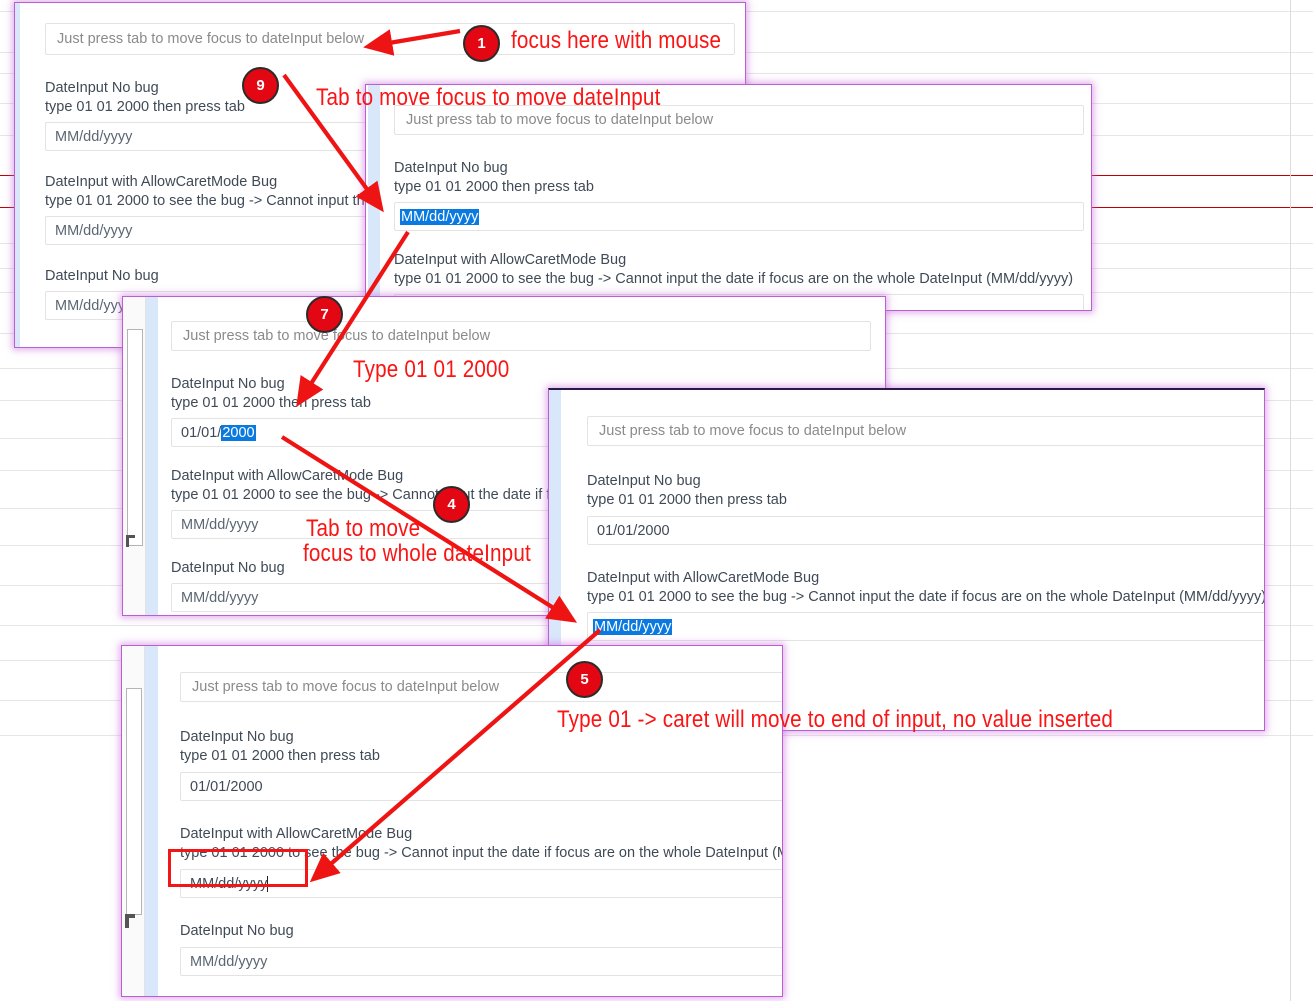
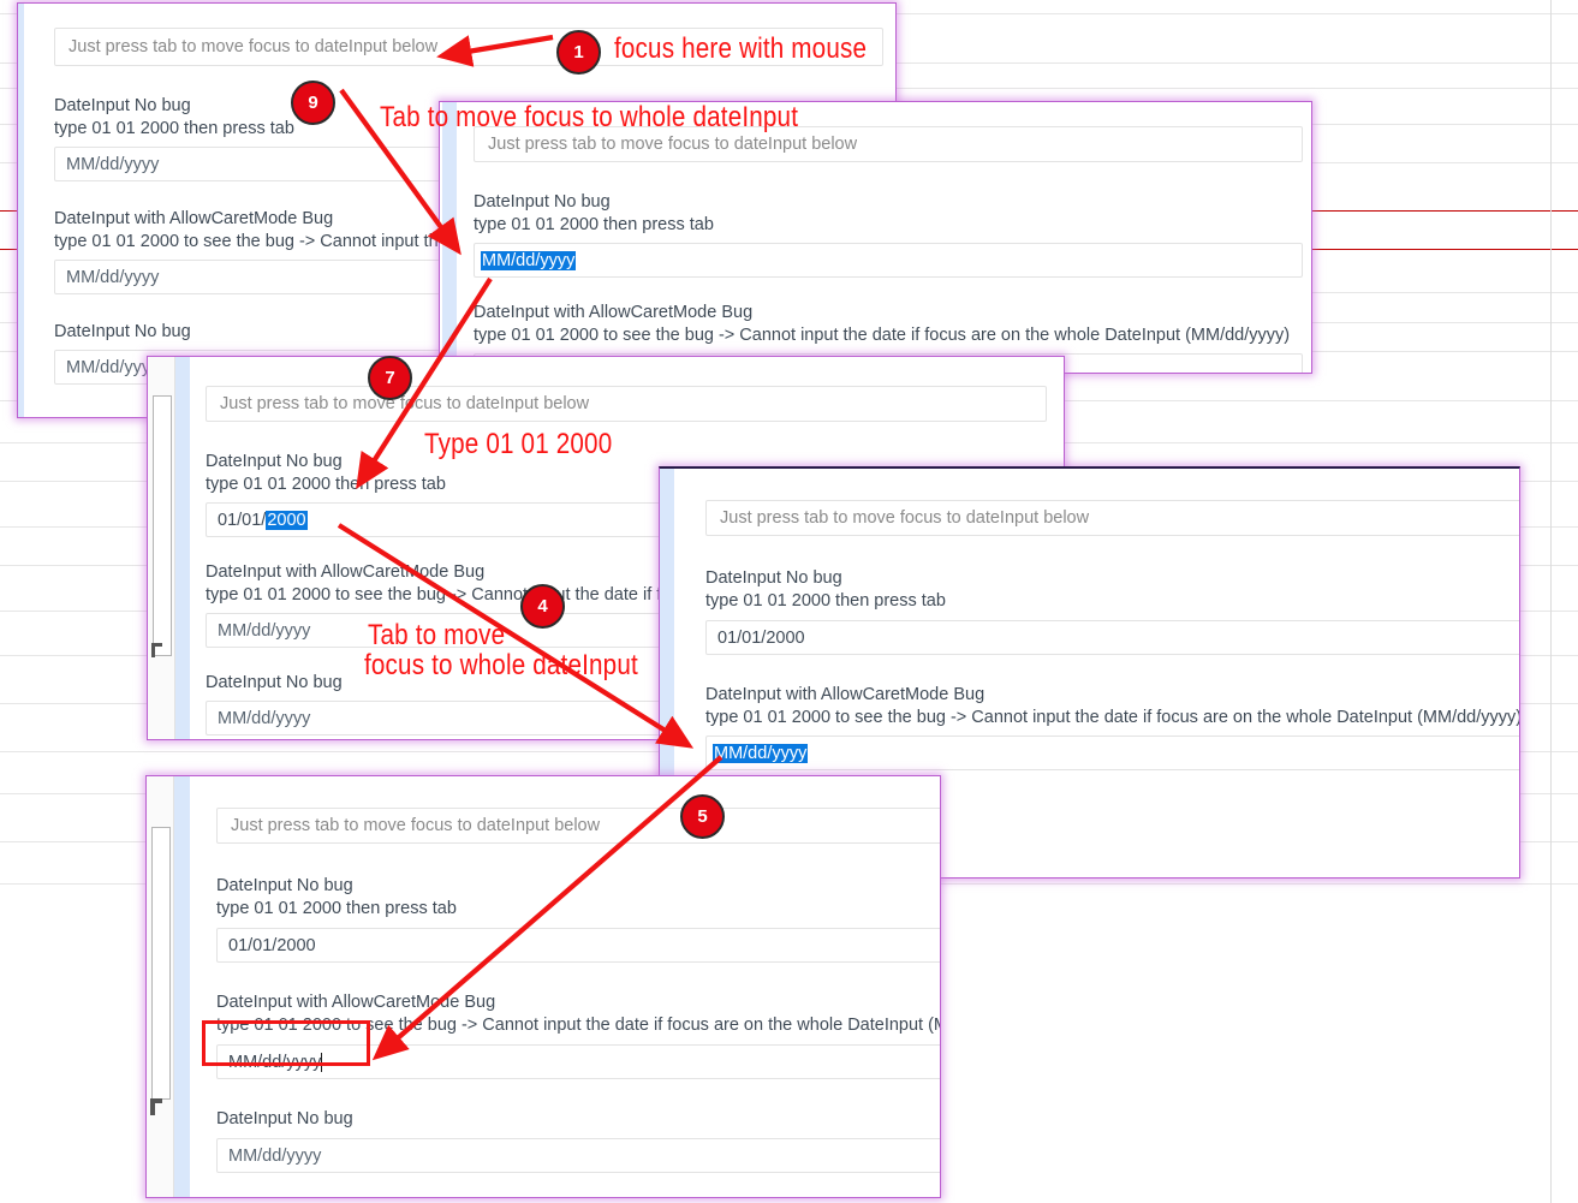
  Just press tab to move focus to dateInput below
  DateInput No bug
  type 01 01 2000 then press tab
  MM/dd/yyyy
  DateInput with AllowCaretMode Bug
  type 01 01 2000 to see the bug -> Cannot input th
  MM/dd/yyyy
  DateInput No bug
  MM/dd/yy
  Just press tab to move focus to dateInput below
  DateInput No bug
  type 01 01 2000 then press tab
  MM/dd/yyyy
  DateInput with AllowCaretMode Bug
  type 01 01 2000 to see the bug -> Cannot input the date if focus are on the whole DateInput (MM/dd/yyyy)
  Just press tab to move fcus to dateInput below
  DateInput No bug
  type 01 01 2000 then press tab
  01/01/
  2000
  DateInput with AllowCaretode Bug
  type 01 01 2000 to see the bug> Cannot the date if
  MM/dd/yyyy
  DateInput No bug
  MM/dd/yyyy
  Just press tab to move focus to dateInput below
  DateInput No bug
  type 01 01 2000 then press tab
  01/01/2000
  DateInput with AllowCaretMode Bug
  type 01 01 2000 to see the bug -> Cannot input the date if focus are on the whole DateInput (MM/dd/yyyy)
  MM/dd/yyyy
  Just press tab to move focus to dateInput below
  DateInput No bug
  type 01 01 2000 then press tab
  01/01/2000
  DateInput with AllowCaretMde Bug
  type 01 01 2000 to see the bug -> Cannot input the date if focus are on the whole DateInput (
  MM/dd/yyyy
  DateInput No bug
  MM/dd/yyyy
  1
  9
  7
  4
  5
  focus here with mouse
- Tab to move focus to move dateInput
+ Tab to move focus to whole dateInput
  Type 01 01 2000
  Tab to move
  focus to whole dateInput
- Type 01 -> caret will move to end of input, no value inserted
